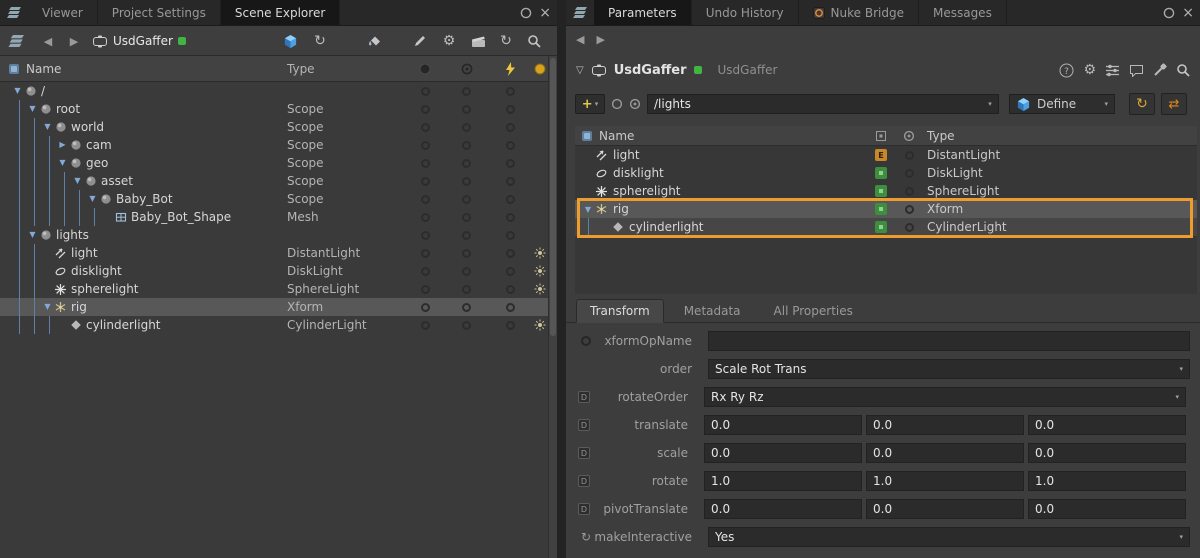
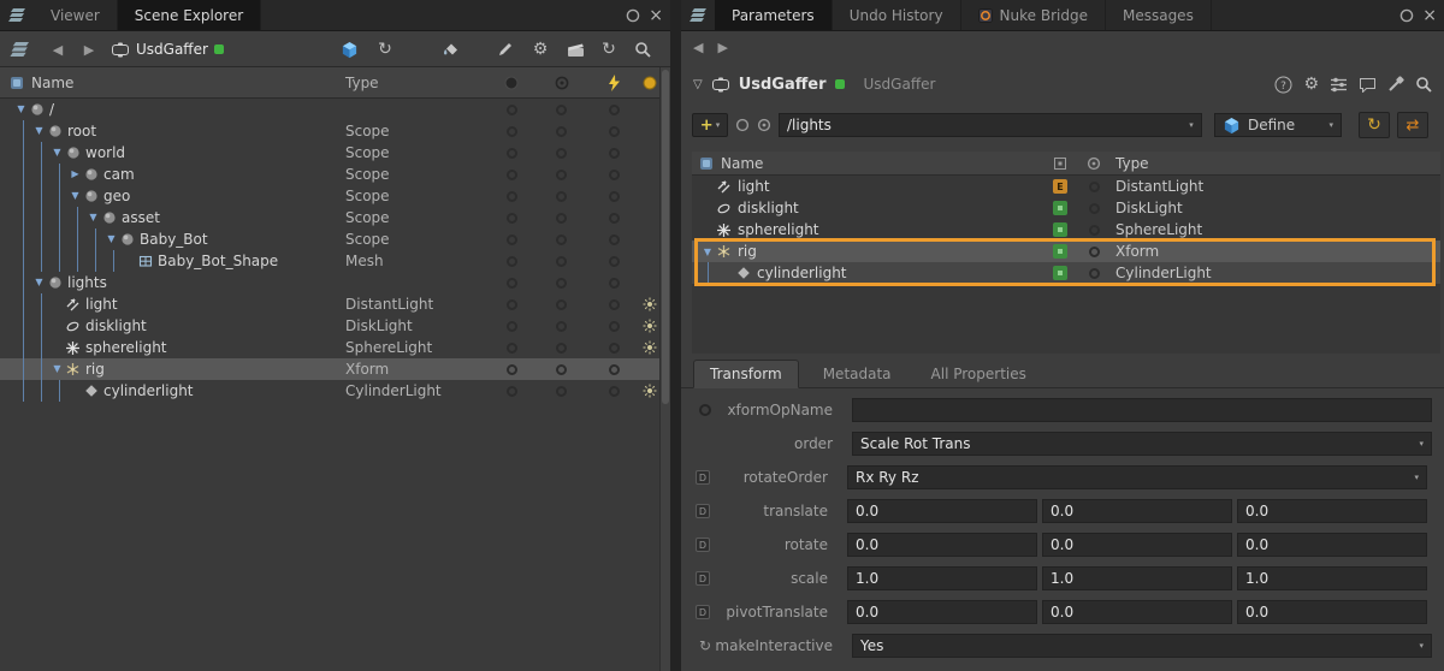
  Viewer
- Project Settings
  Scene Explorer
  ×
  ◀
  ▶
  UsdGaffer
  ↻
  ⚙
  ↻
  Name
  Type
  ▼
  /
  ▼
  root
  Scope
  ▼
  world
  Scope
  ▶
  cam
  Scope
  ▼
  geo
  Scope
  ▼
  asset
  Scope
  ▼
  Baby_Bot
  Scope
  Baby_Bot_Shape
  Mesh
  ▼
  lights
  light
  DistantLight
  disklight
  DiskLight
  spherelight
  SphereLight
  ▼
  rig
  Xform
  cylinderlight
  CylinderLight
  Parameters
  Undo History
  Nuke Bridge
  Messages
  ×
  ◀
  ▶
  ▽
  UsdGaffer
  UsdGaffer
  ?
  ⚙
  +
  ▾
  /lights
  ▾
  Define
  ▾
  ↻
  ⇄
  Name
  Type
  light
  E
  DistantLight
  disklight
  DiskLight
  spherelight
  SphereLight
  ▼
  rig
  Xform
  cylinderlight
  CylinderLight
  Transform
  Metadata
  All Properties
  xformOpName
  order
  Scale Rot Trans
  ▾
  D
  rotateOrder
  Rx Ry Rz
  ▾
  D
  translate
  0.0
  0.0
  0.0
  D
- scale
+ rotate
  0.0
  0.0
  0.0
  D
- rotate
+ scale
  1.0
  1.0
  1.0
  D
  pivotTranslate
  0.0
  0.0
  0.0
  ↻
  makeInteractive
  Yes
  ▾
